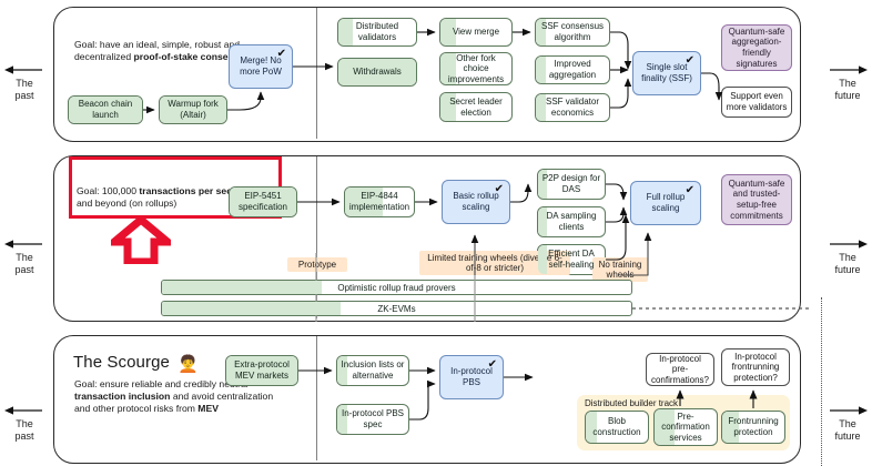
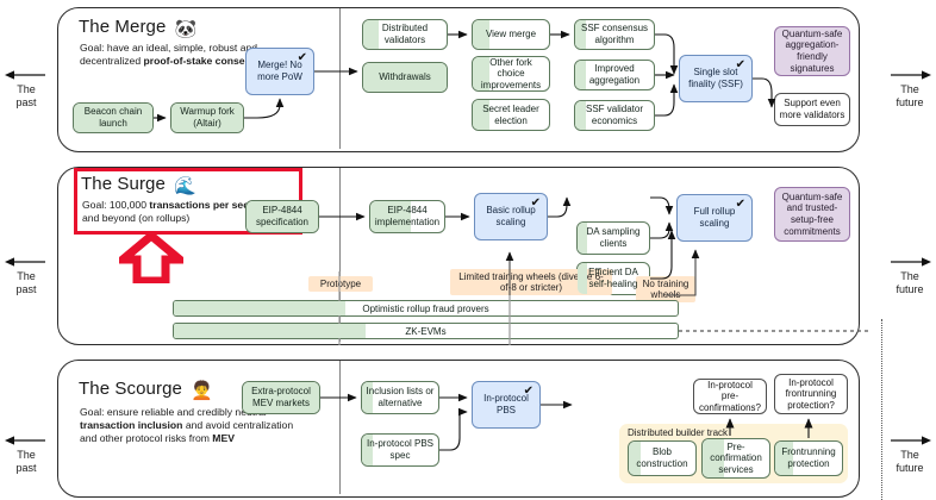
  The
  past
  The
  past
  The
  past
  The
  future
  The
  future
  The
  future
+ The Merge 🐼
  Goal: have an ideal, simple, robust a decentralized proof-of-stake conse
  Beacon chain launch
  Warmup fork (Altair)
  ✔
  Merge! No more PoW
  Distributed validators
  Withdrawals
  View merge
  Other fork choice improvements
  Secret leader election
  SSF consensus algorithm
  Improved aggregation
  SSF validator economics
  ✔
  Single slot finality (SSF)
  Quantum-safe aggregation-friendly signatures
  Support even more validators
+ The Surge 🌊
  Goal: 100,000 transactions per se and beyond (on rollups)
- EIP-5451 specification
+ EIP-4844 specification
  EIP-4844 implementation
  ✔
  Basic rollup scaling
- P2P design for DAS
  DA sampling clients
  Efficient DA self-healing
  ✔
  Full rollup scaling
  Quantum-safe and trusted-setup-free commitments
  Prototype
  Limited training wheels (divee 6-of8 or stricter)
  No training wh
  Optimistic rollup fraud provers
  ZK-EVMs
  The Scourge 🧑‍🦱
  Goal: ensure reliable and credibly n transaction inclusion and avoid centralization and other protocol risks from MEV
  Distributed builder track
  Extra-protocol MEV markets
  Inclusion lists or alternative
  In-protocol PBS spec
  ✔
  In-protocol PBS
  In-protocol pre-confirmations?
  In-protocol frontrunning protection?
  Blob construction
  Pre-confirmation services
  Frontrunning protection
